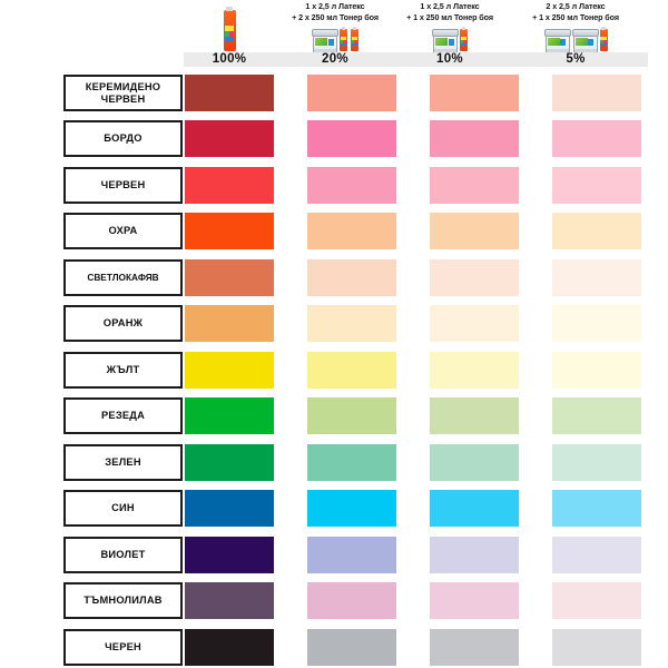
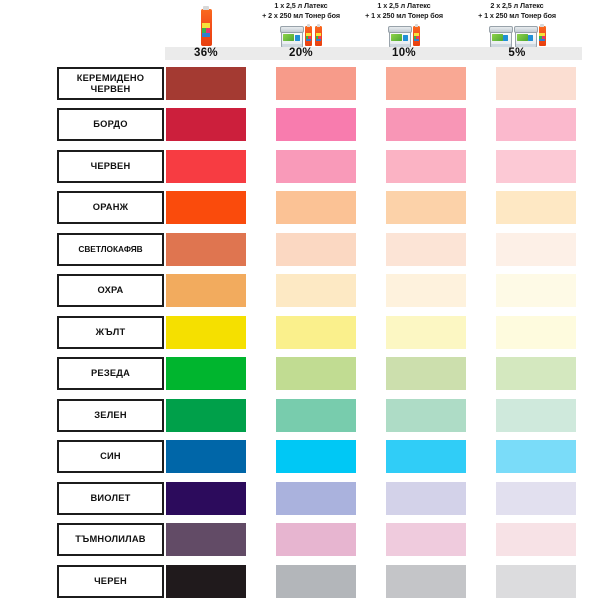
- 100%
+ 36%
  1 x 2,5 л Латекс
  + 2 x 250 мл Тонер боя
  20%
  1 x 2,5 л Латекс
  + 1 x 250 мл Тонер боя
  10%
  2 x 2,5 л Латекс
  + 1 x 250 мл Тонер боя
  5%
  КЕРЕМИДЕНО ЧЕРВЕН
  БОРДО
  ЧЕРВЕН
- ОХРА
+ ОРАНЖ
  СВЕТЛОКАФЯВ
- ОРАНЖ
+ ОХРА
  ЖЪЛТ
  РЕЗЕДА
  ЗЕЛЕН
  СИН
  ВИОЛЕТ
  ТЪМНОЛИЛАВ
  ЧЕРЕН
